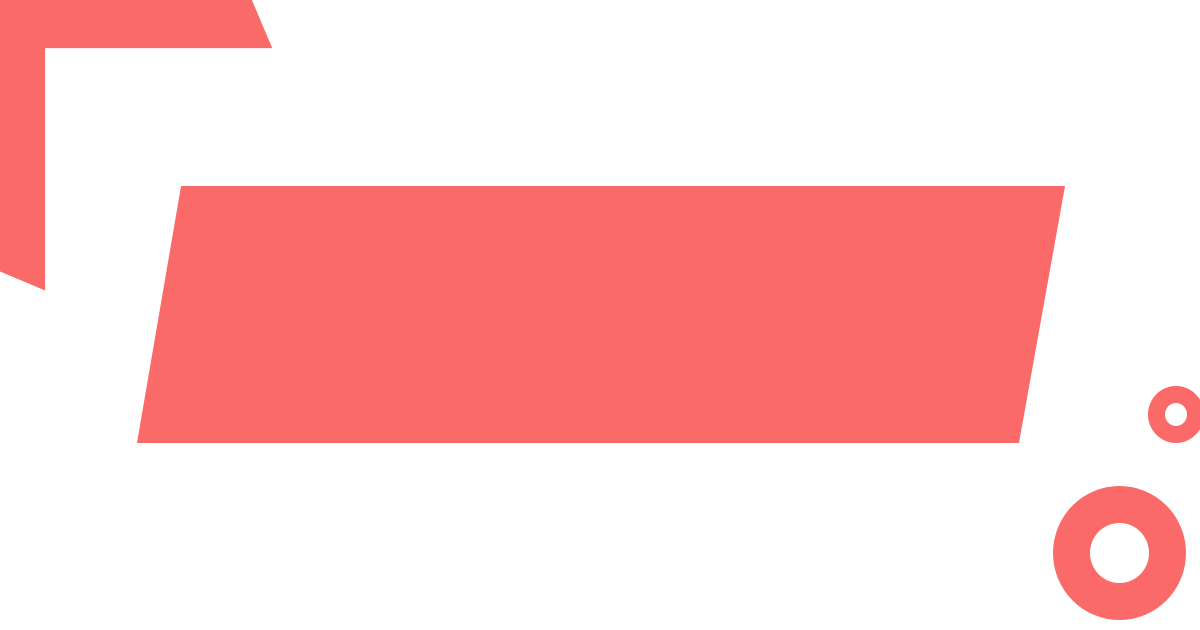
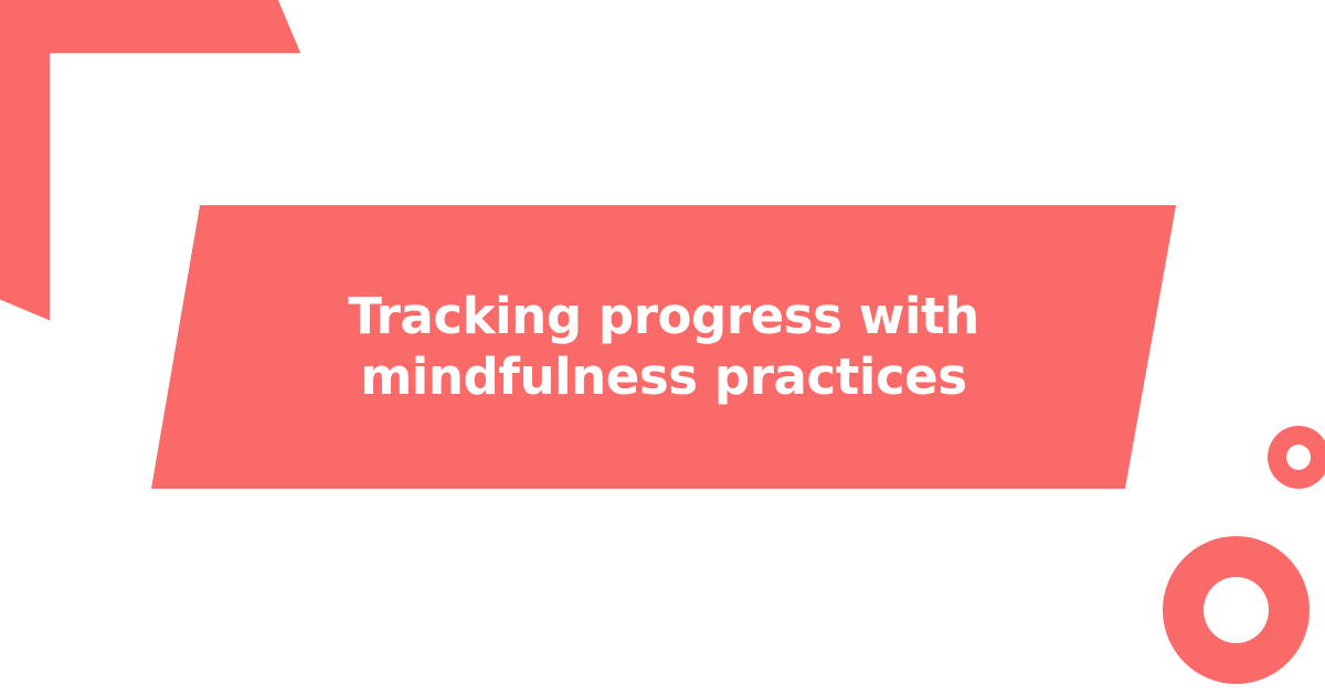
+ Tracking progress with
+ mindfulness practices
